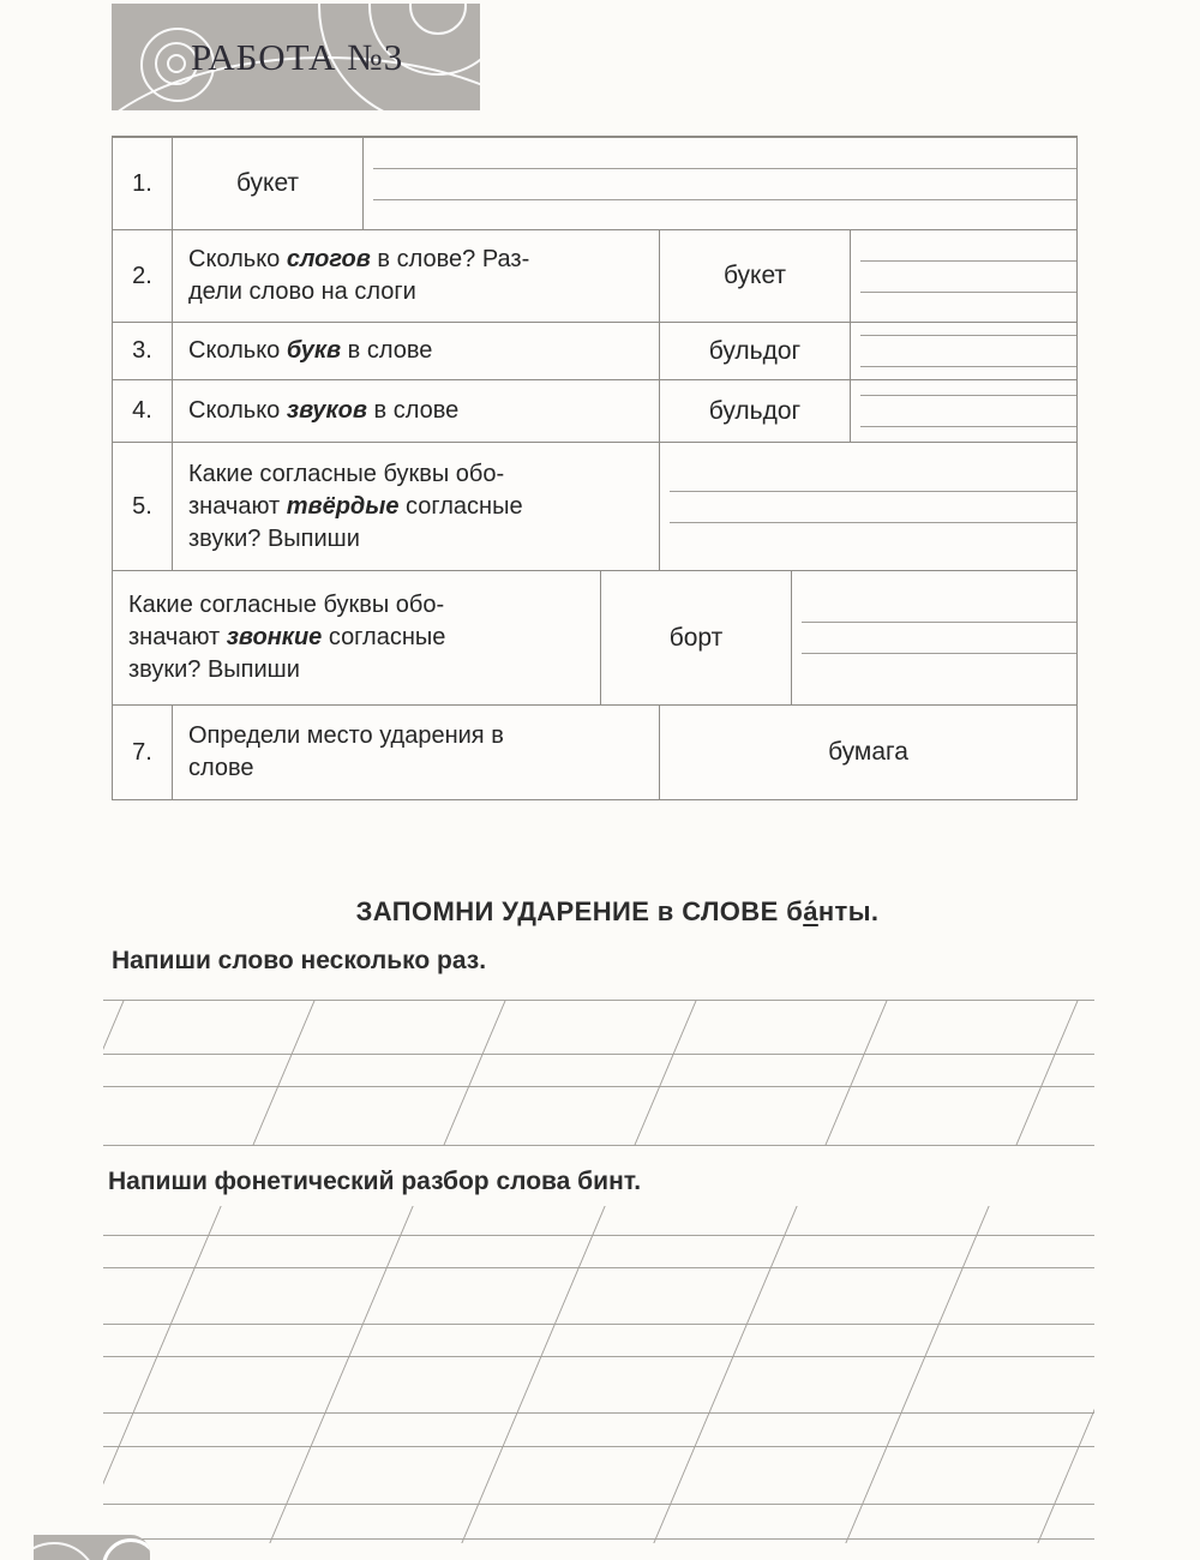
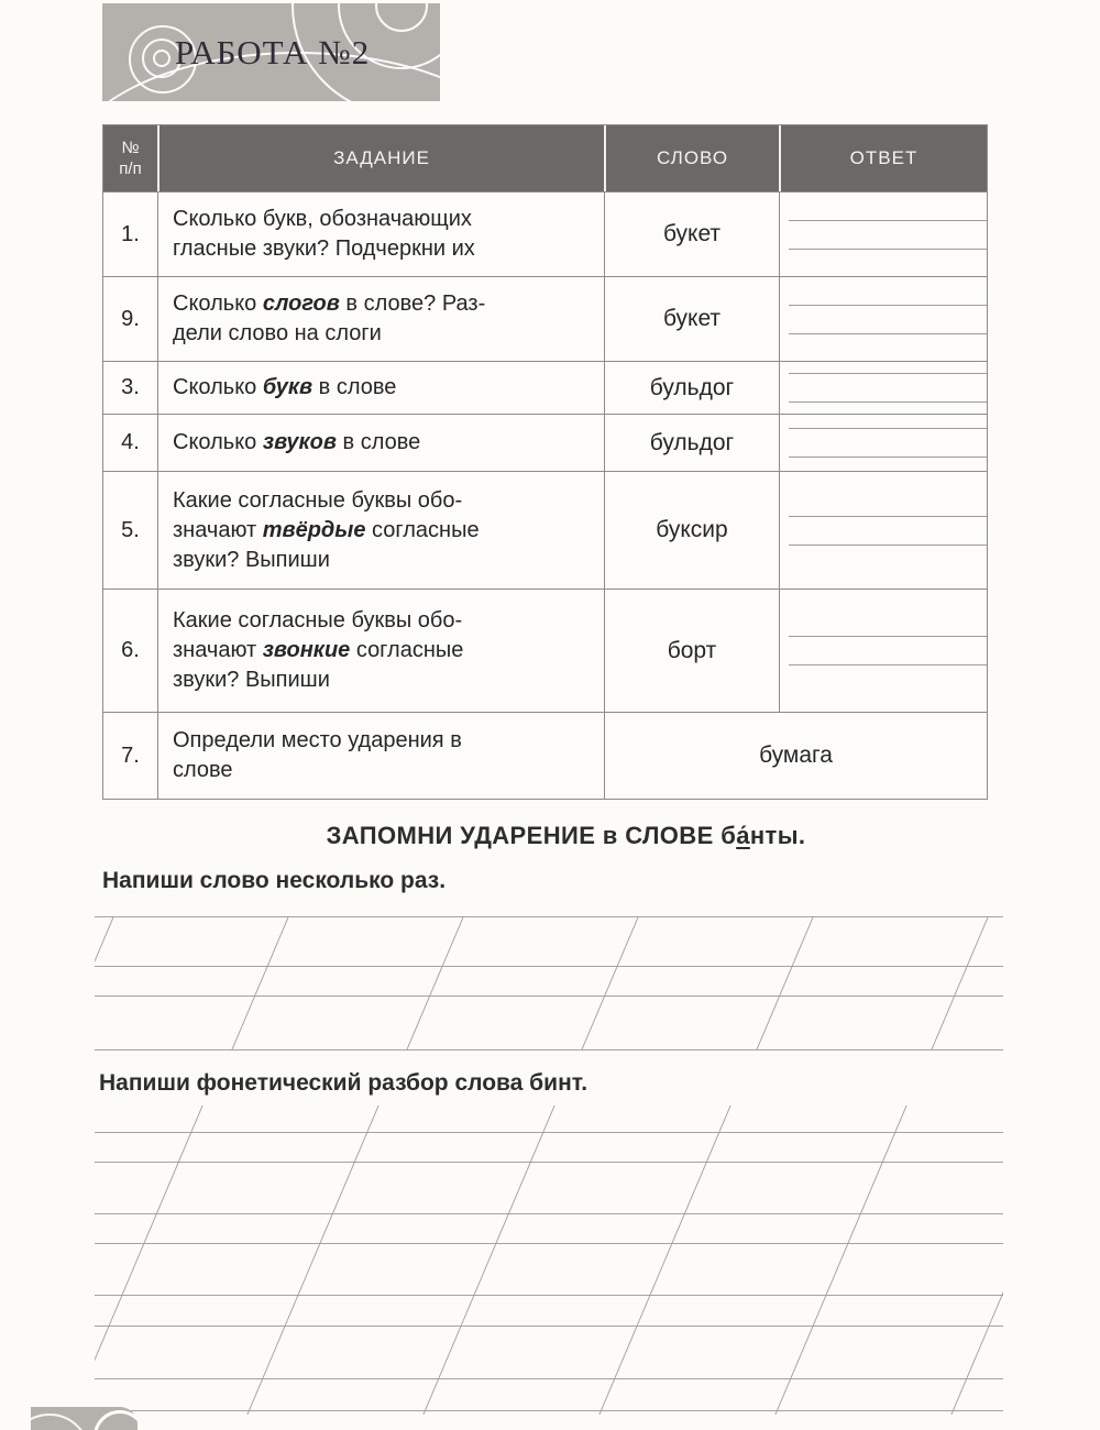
- РАБОТА №3
+ РАБОТА №2
+ №
+ п/п
+ ЗАДАНИЕ
+ СЛОВО
+ ОТВЕТ
  1.
+ Сколько букв, обозначающих
+ гласные звуки? Подчеркни их
  букет
- 2.
+ 9.
  Сколько слогов в слове? Раз-
  дели слово на слоги
  букет
  3.
  Сколько букв в слове
  бульдог
  4.
  Сколько звуков в слове
  бульдог
  5.
  Какие согласные буквы обо-
  значают твёрдые согласные
  звуки? Выпиши
+ буксир
+ 6.
  Какие согласные буквы обо-
  значают звонкие согласные
  звуки? Выпиши
  борт
  7.
  Определи место ударения в
  слове
  бумага
  ЗАПОМНИ УДАРЕНИЕ в СЛОВЕ ба́нты.
  Напиши слово несколько раз.
  Напиши фонетический разбор слова бинт.
